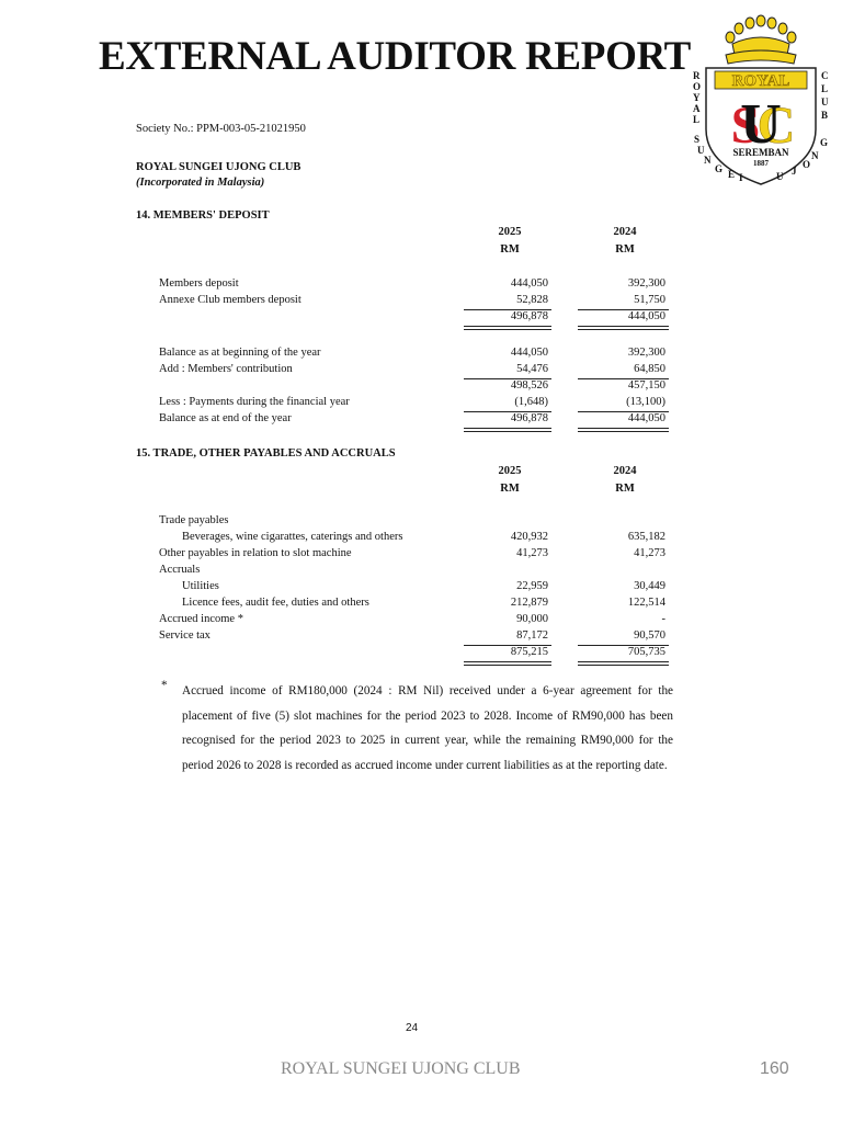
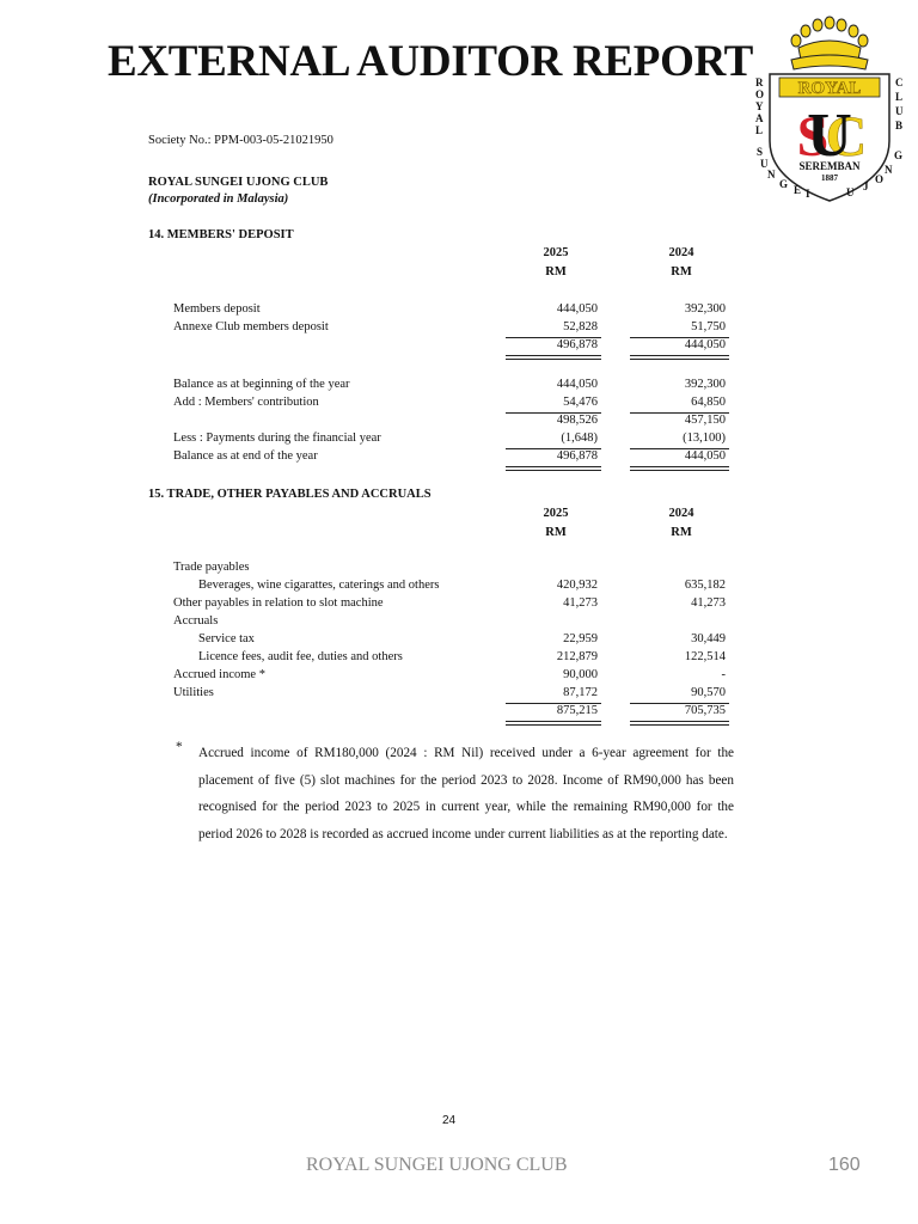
  EXTERNAL AUDITOR REPORT
  ROYAL
  S
  C
  U
  SEREMBAN
  1887
  R
  O
  Y
  A
  L
  C
  L
  U
  B
  S
  U
  N
  G
  E
  I
  U
  J
  O
  N
  G
  Society No.: PPM-003-05-21021950
  ROYAL SUNGEI UJONG CLUB
  (Incorporated in Malaysia)
  14. MEMBERS' DEPOSIT
  2025
  2024
  RM
  RM
  Members deposit
  444,050
  392,300
  Annexe Club members deposit
  52,828
  51,750
  496,878
  444,050
  Balance as at beginning of the year
  444,050
  392,300
  Add : Members' contribution
  54,476
  64,850
  498,526
  457,150
  Less : Payments during the financial year
  (1,648)
  (13,100)
  Balance as at end of the year
  496,878
  444,050
  15. TRADE, OTHER PAYABLES AND ACCRUALS
  2025
  2024
  RM
  RM
  Trade payables
  Beverages, wine cigarattes, caterings and others
  420,932
  635,182
  Other payables in relation to slot machine
  41,273
  41,273
  Accruals
- Utilities
+ Service tax
  22,959
  30,449
  Licence fees, audit fee, duties and others
  212,879
  122,514
  Accrued income *
  90,000
  -
- Service tax
+ Utilities
  87,172
  90,570
  875,215
  705,735
  *
  Accrued income of RM180,000 (2024 : RM Nil) received under a 6-year agreement for the placement of five (5) slot machines for the period 2023 to 2028. Income of RM90,000 has been recognised for the period 2023 to 2025 in current year, while the remaining RM90,000 for the period 2026 to 2028 is recorded as accrued income under current liabilities as at the reporting date.
  24
  ROYAL SUNGEI UJONG CLUB
  160
